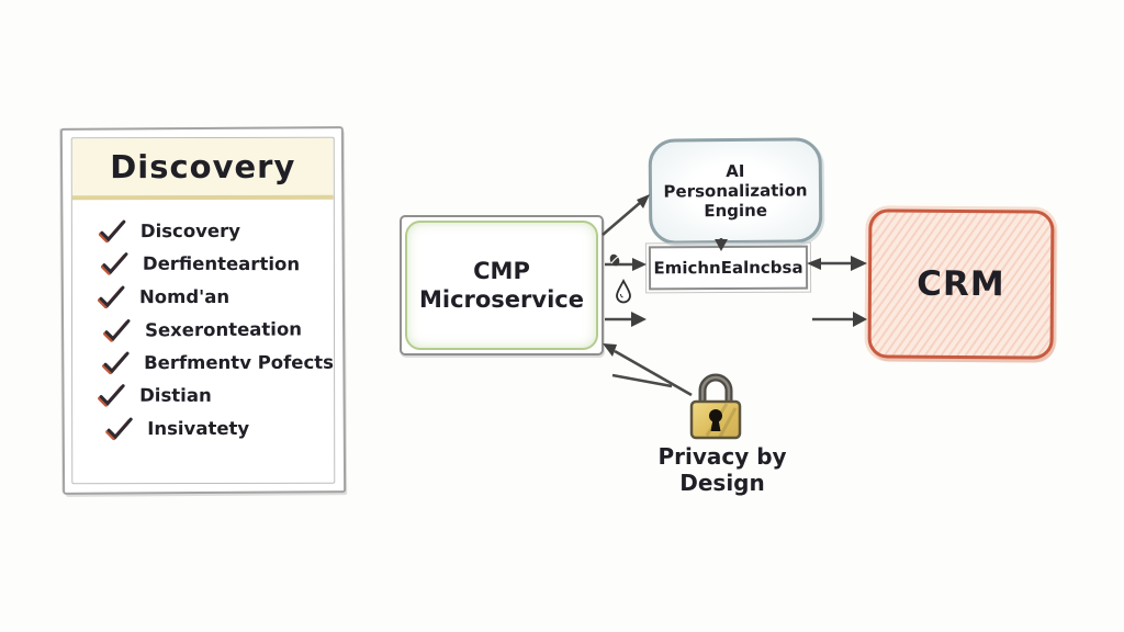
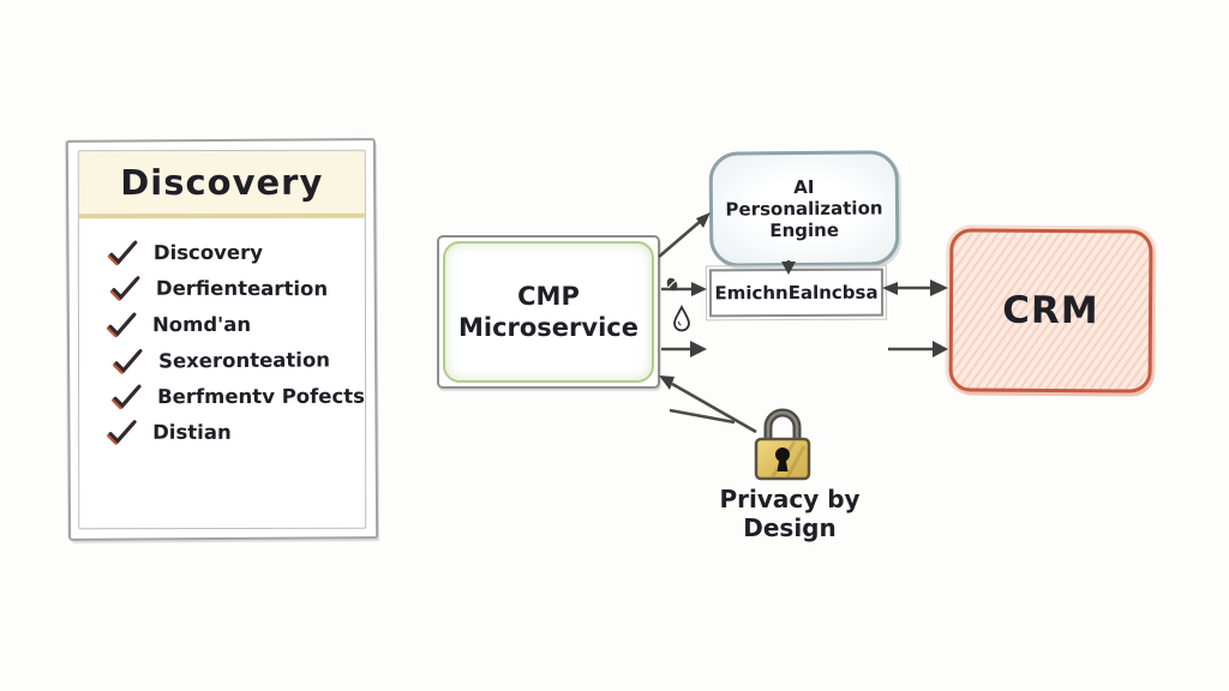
  Discovery
  Discovery
  Derfienteartion
  Nomd'an
  Sexeronteation
  Berfmentv Pofects
  Distian
- Insivatety
  CMP
  Microservice
  AI
  Personalization
  Engine
  EmichnEalncbsa
  CRM
  Privacy by Design
